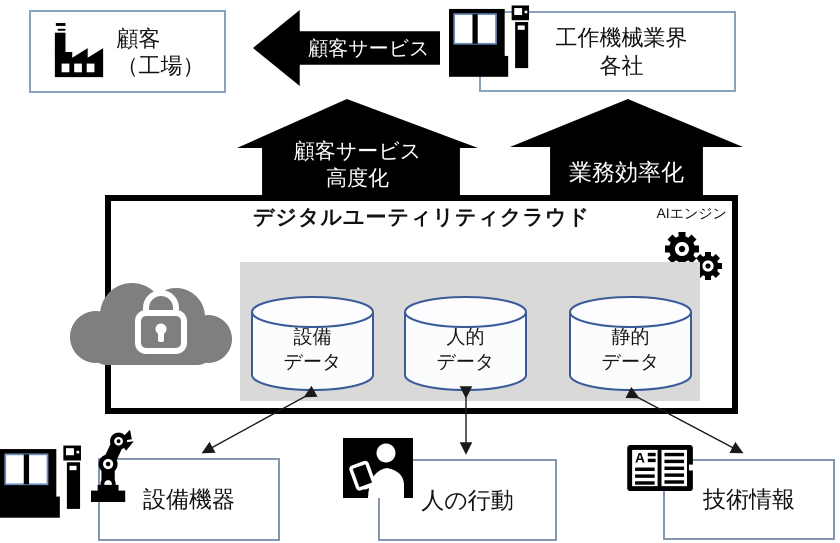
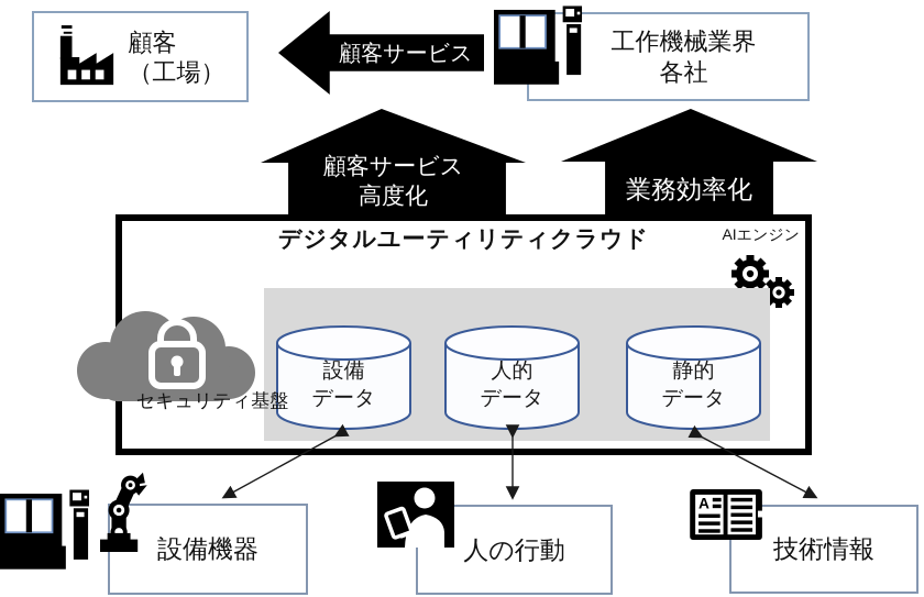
  顧客
  （工場）
  顧客サービス
  工作機械業界
  各社
  顧客サービス
  高度化
  業務効率化
  デジタルユーティリティクラウド
  AIエンジン
  設備
  データ
  人的
  データ
  静的
  データ
+ セキュリティ基盤
  設備機器
  人の行動
  技術情報
  A
